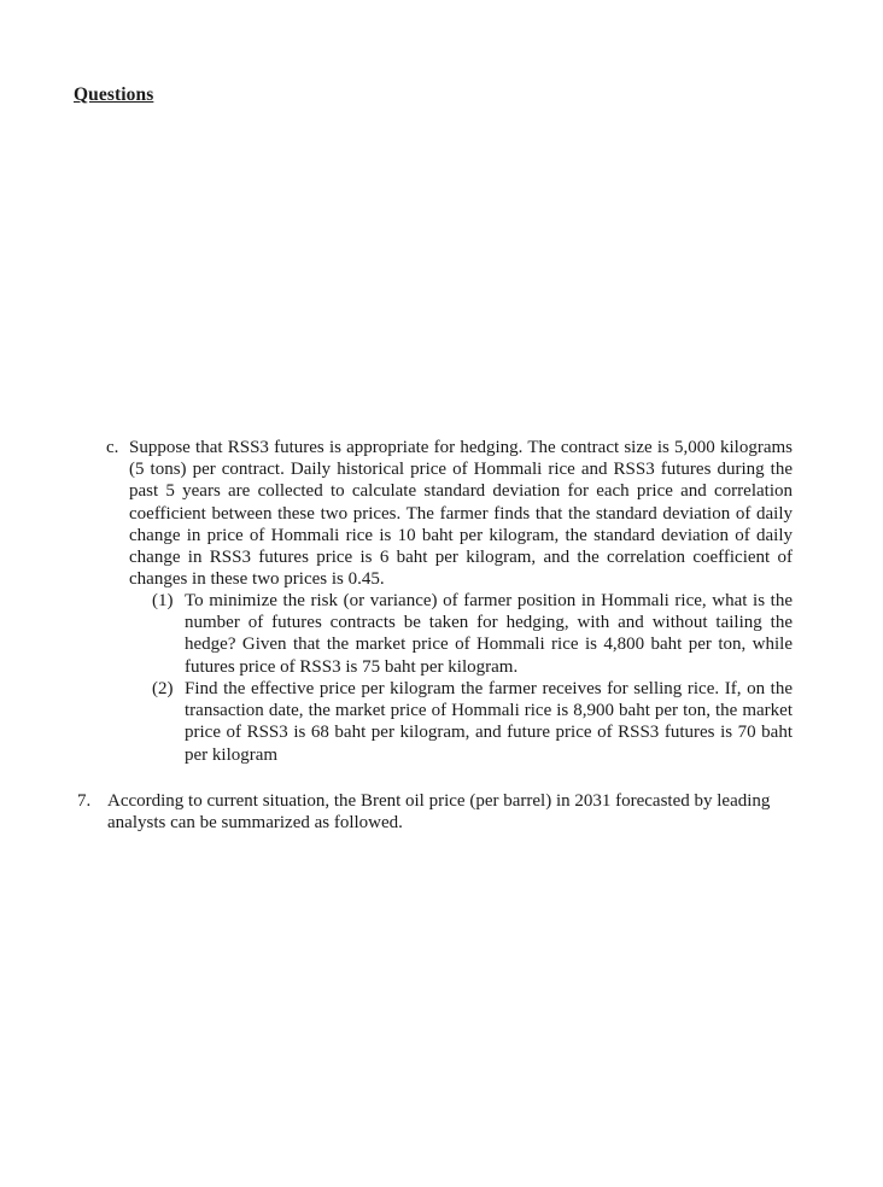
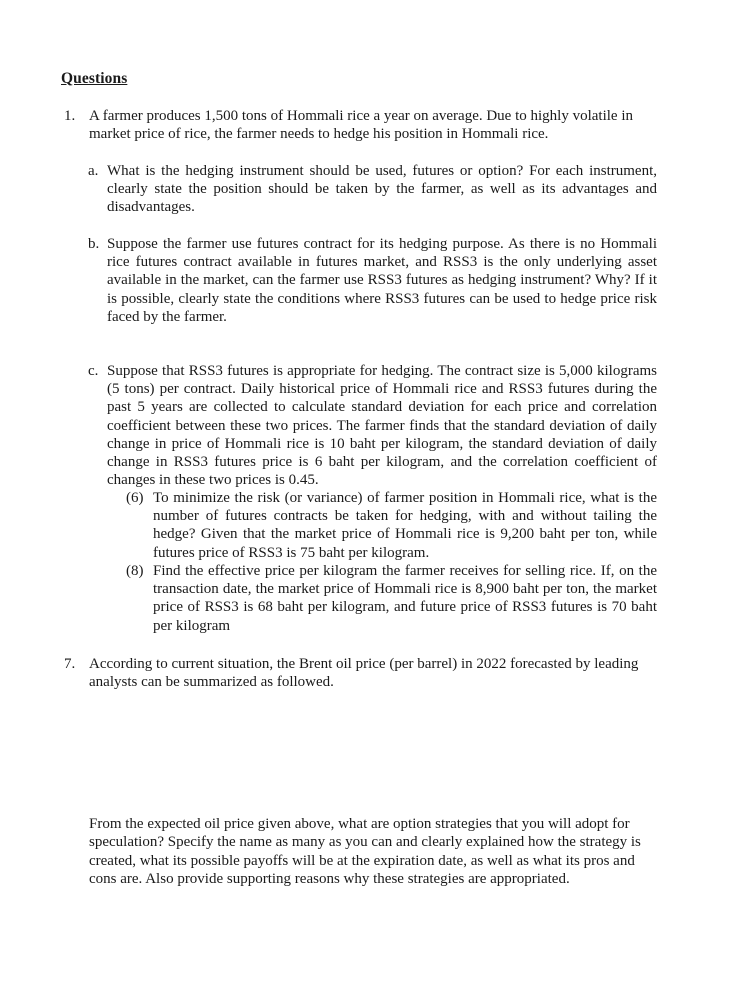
  Questions
+ 1.
+ A farmer produces 1,500 tons of Hommali rice a year on average. Due to highly volatile in market price of rice, the farmer needs to hedge his position in Hommali rice.
+ a.
+ What is the hedging instrument should be used, futures or option? For each instrument, clearly state the position should be taken by the farmer, as well as its advantages and disadvantages.
+ b.
+ Suppose the farmer use futures contract for its hedging purpose. As there is no Hommali rice futures contract available in futures market, and RSS3 is the only underlying asset available in the market, can the farmer use RSS3 futures as hedging instrument? Why? If it is possible, clearly state the conditions where RSS3 futures can be used to hedge price risk faced by the farmer.
  c.
  Suppose that RSS3 futures is appropriate for hedging. The contract size is 5,000 kilograms (5 tons) per contract. Daily historical price of Hommali rice and RSS3 futures during the past 5 years are collected to calculate standard deviation for each price and correlation coefficient between these two prices. The farmer finds that the standard deviation of daily change in price of Hommali rice is 10 baht per kilogram, the standard deviation of daily change in RSS3 futures price is 6 baht per kilogram, and the correlation coefficient of changes in these two prices is 0.45.
- (1)
+ (6)
- To minimize the risk (or variance) of farmer position in Hommali rice, what is the number of futures contracts be taken for hedging, with and without tailing the hedge? Given that the market price of Hommali rice is 4,800 baht per ton, while futures price of RSS3 is 75 baht per kilogram.
+ To minimize the risk (or variance) of farmer position in Hommali rice, what is the number of futures contracts be taken for hedging, with and without tailing the hedge? Given that the market price of Hommali rice is 9,200 baht per ton, while futures price of RSS3 is 75 baht per kilogram.
- (2)
+ (8)
  Find the effective price per kilogram the farmer receives for selling rice. If, on the transaction date, the market price of Hommali rice is 8,900 baht per ton, the market price of RSS3 is 68 baht per kilogram, and future price of RSS3 futures is 70 baht per kilogram
  7.
- According to current situation, the Brent oil price (per barrel) in 2031 forecasted by leading analysts can be summarized as followed.
+ According to current situation, the Brent oil price (per barrel) in 2022 forecasted by leading analysts can be summarized as followed.
+ From the expected oil price given above, what are option strategies that you will adopt for speculation? Specify the name as many as you can and clearly explained how the strategy is created, what its possible payoffs will be at the expiration date, as well as what its pros and cons are. Also provide supporting reasons why these strategies are appropriated.
